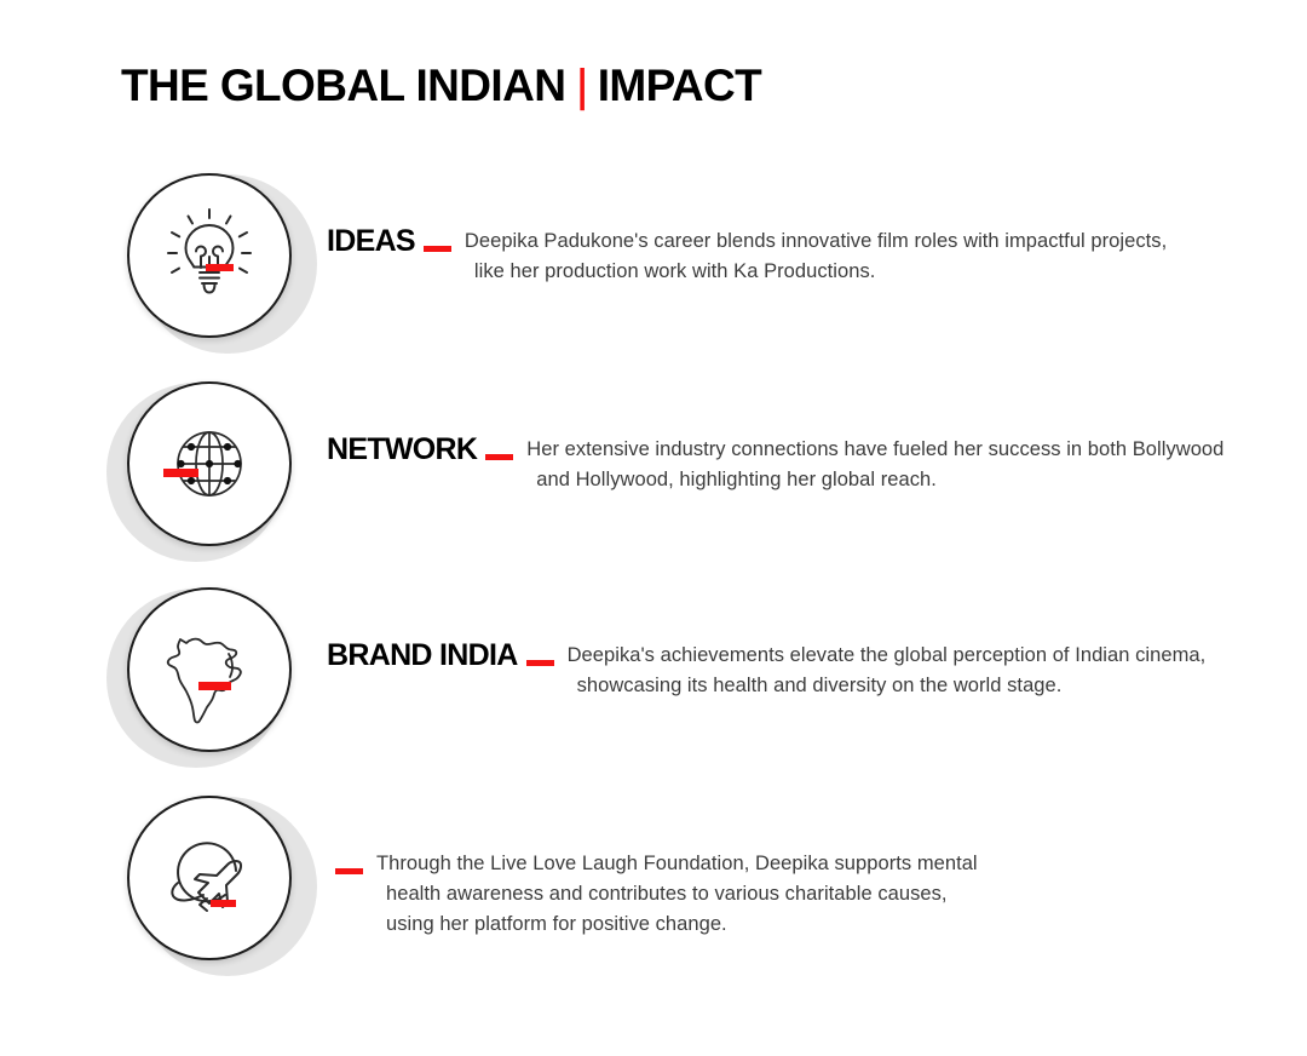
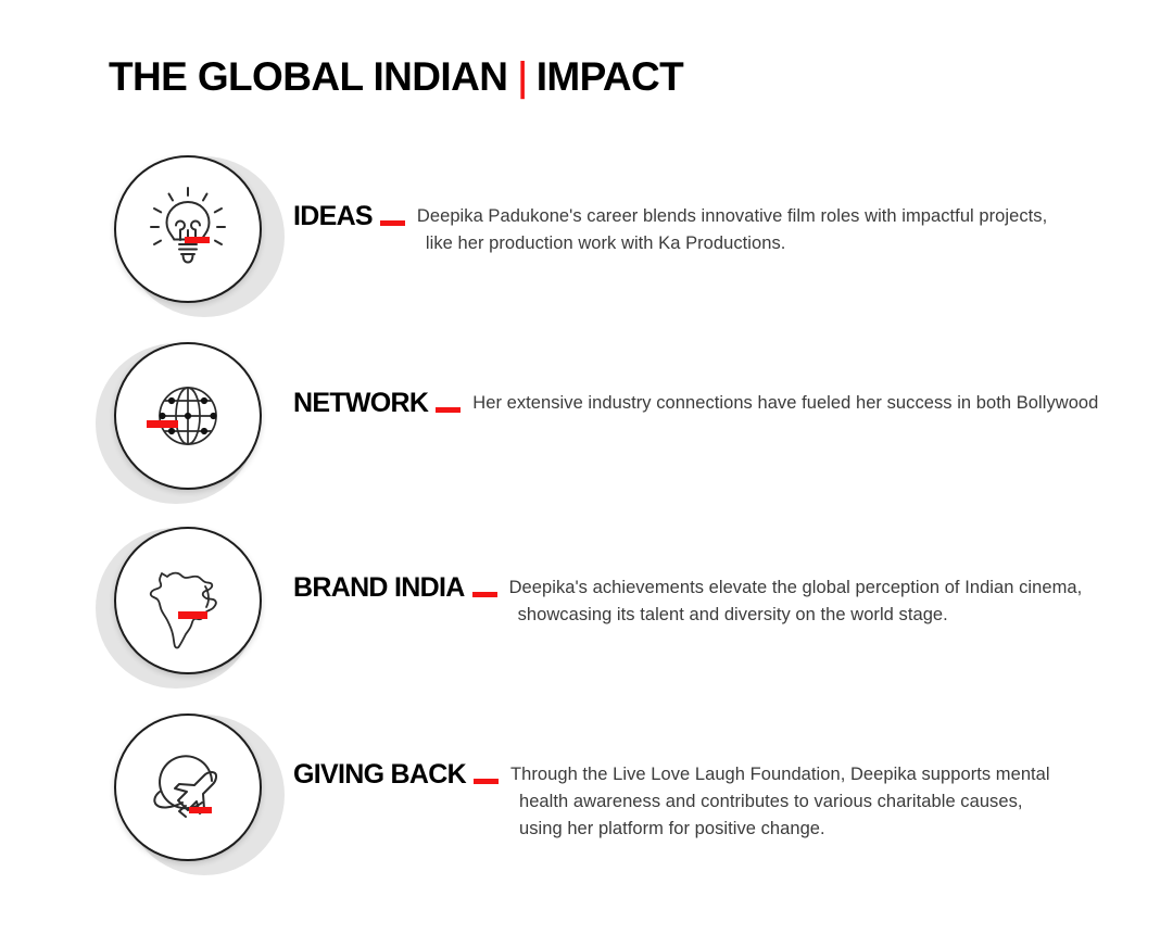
  THE GLOBAL INDIAN
  |
  IMPACT
  IDEAS
  Deepika Padukone's career blends innovative film roles with impactful projects,
  like her production work with Ka Productions.
  NETWORK
  Her extensive industry connections have fueled her success in both Bollywood
- and Hollywood, highlighting her global reach.
  BRAND INDIA
  Deepika's achievements elevate the global perception of Indian cinema,
- showcasing its health and diversity on the world stage.
+ showcasing its talent and diversity on the world stage.
+ GIVING BACK
  Through the Live Love Laugh Foundation, Deepika supports mental
  health awareness and contributes to various charitable causes,
  using her platform for positive change.
